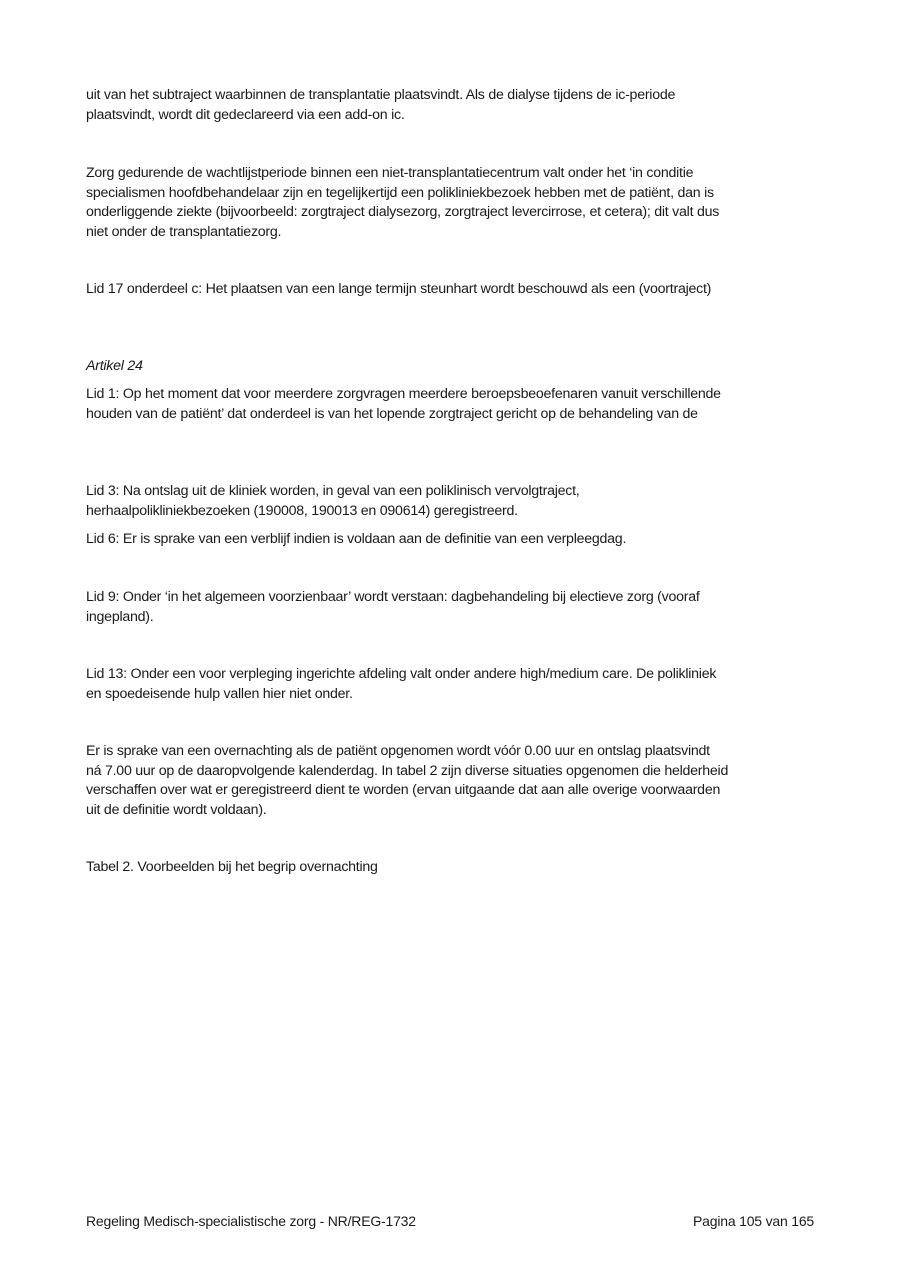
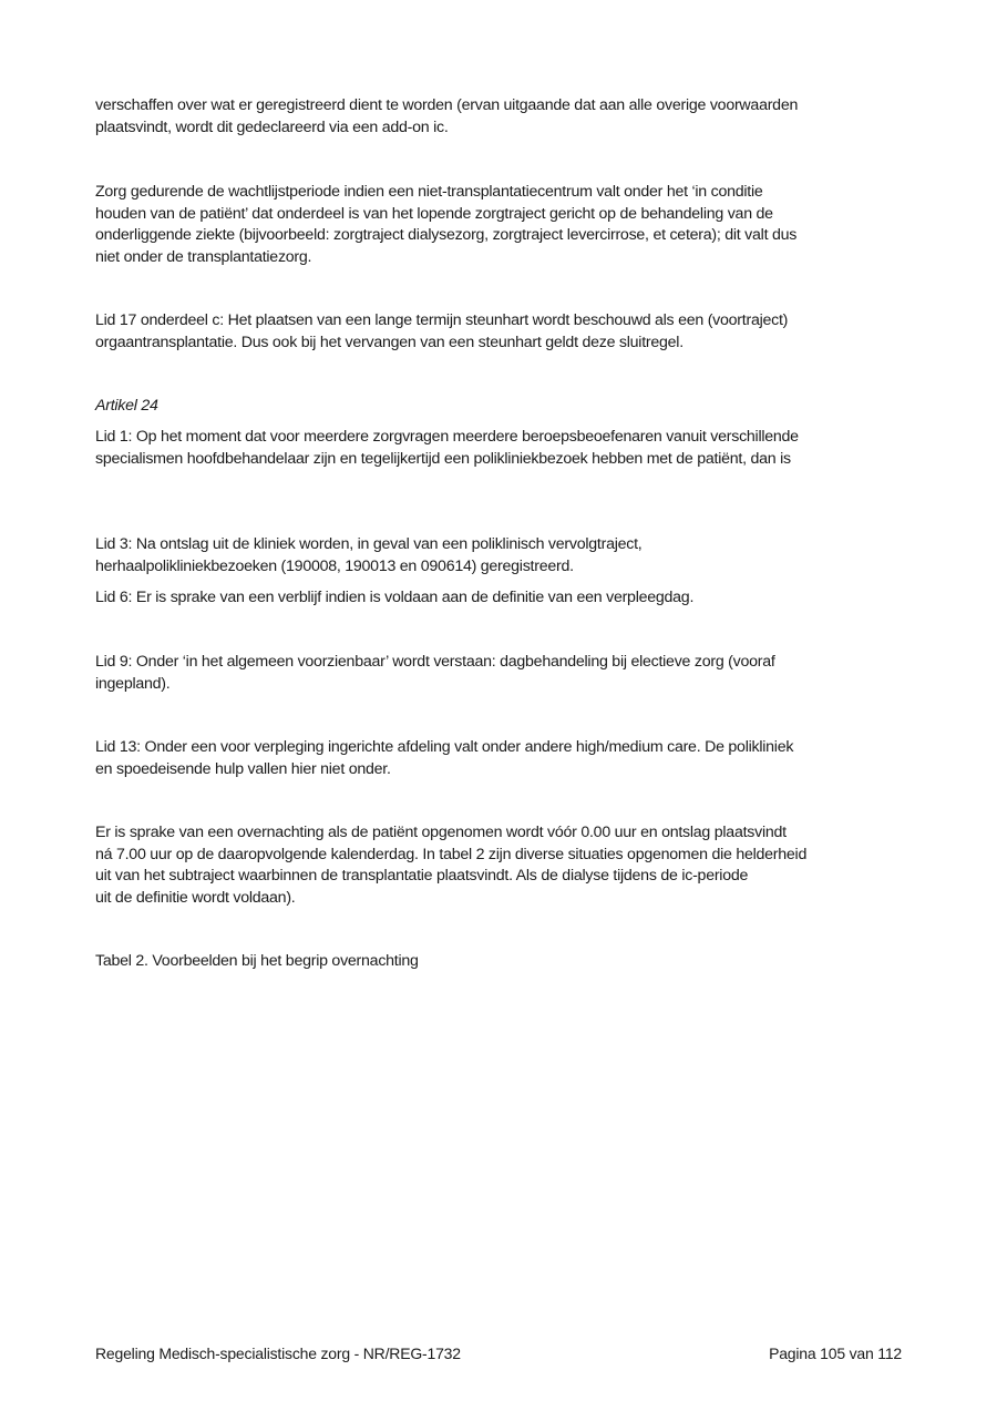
- uit van het subtraject waarbinnen de transplantatie plaatsvindt. Als de dialyse tijdens de ic-periode
+ verschaffen over wat er geregistreerd dient te worden (ervan uitgaande dat aan alle overige voorwaarden
  plaatsvindt, wordt dit gedeclareerd via een add-on ic.
- Zorg gedurende de wachtlijstperiode binnen een niet-transplantatiecentrum valt onder het ‘in conditie
+ Zorg gedurende de wachtlijstperiode indien een niet-transplantatiecentrum valt onder het ‘in conditie
- specialismen hoofdbehandelaar zijn en tegelijkertijd een polikliniekbezoek hebben met de patiënt, dan is
+ houden van de patiënt’ dat onderdeel is van het lopende zorgtraject gericht op de behandeling van de
  onderliggende ziekte (bijvoorbeeld: zorgtraject dialysezorg, zorgtraject levercirrose, et cetera); dit valt dus
  niet onder de transplantatiezorg.
  Lid 17 onderdeel c: Het plaatsen van een lange termijn steunhart wordt beschouwd als een (voortraject)
+ orgaantransplantatie. Dus ook bij het vervangen van een steunhart geldt deze sluitregel.
  Artikel 24
  Lid 1: Op het moment dat voor meerdere zorgvragen meerdere beroepsbeoefenaren vanuit verschillende
- houden van de patiënt’ dat onderdeel is van het lopende zorgtraject gericht op de behandeling van de
+ specialismen hoofdbehandelaar zijn en tegelijkertijd een polikliniekbezoek hebben met de patiënt, dan is
  Lid 3: Na ontslag uit de kliniek worden, in geval van een poliklinisch vervolgtraject,
  herhaalpolikliniekbezoeken (190008, 190013 en 090614) geregistreerd.
  Lid 6: Er is sprake van een verblijf indien is voldaan aan de definitie van een verpleegdag.
  Lid 9: Onder ‘in het algemeen voorzienbaar’ wordt verstaan: dagbehandeling bij electieve zorg (vooraf
  ingepland).
  Lid 13: Onder een voor verpleging ingerichte afdeling valt onder andere high/medium care. De polikliniek
  en spoedeisende hulp vallen hier niet onder.
  Er is sprake van een overnachting als de patiënt opgenomen wordt vóór 0.00 uur en ontslag plaatsvindt
  ná 7.00 uur op de daaropvolgende kalenderdag. In tabel 2 zijn diverse situaties opgenomen die helderheid
- verschaffen over wat er geregistreerd dient te worden (ervan uitgaande dat aan alle overige voorwaarden
+ uit van het subtraject waarbinnen de transplantatie plaatsvindt. Als de dialyse tijdens de ic-periode
  uit de definitie wordt voldaan).
  Tabel 2. Voorbeelden bij het begrip overnachting
  Regeling Medisch-specialistische zorg - NR/REG-1732
- Pagina 105 van 165
+ Pagina 105 van 112
